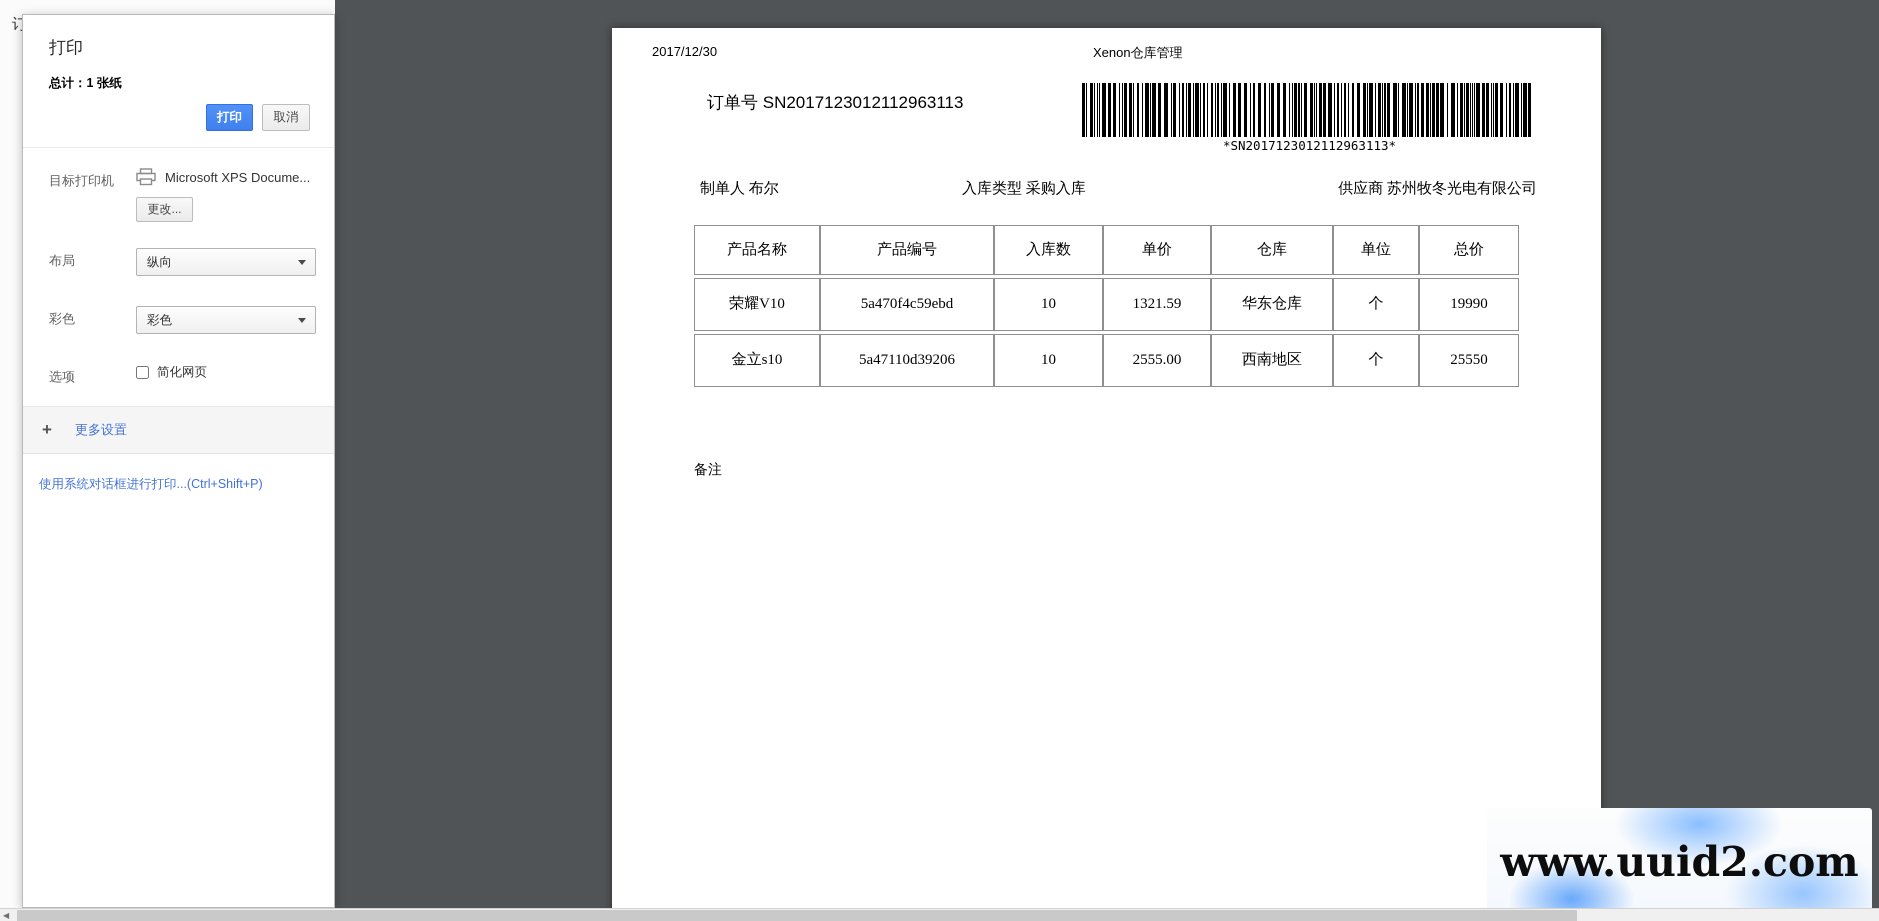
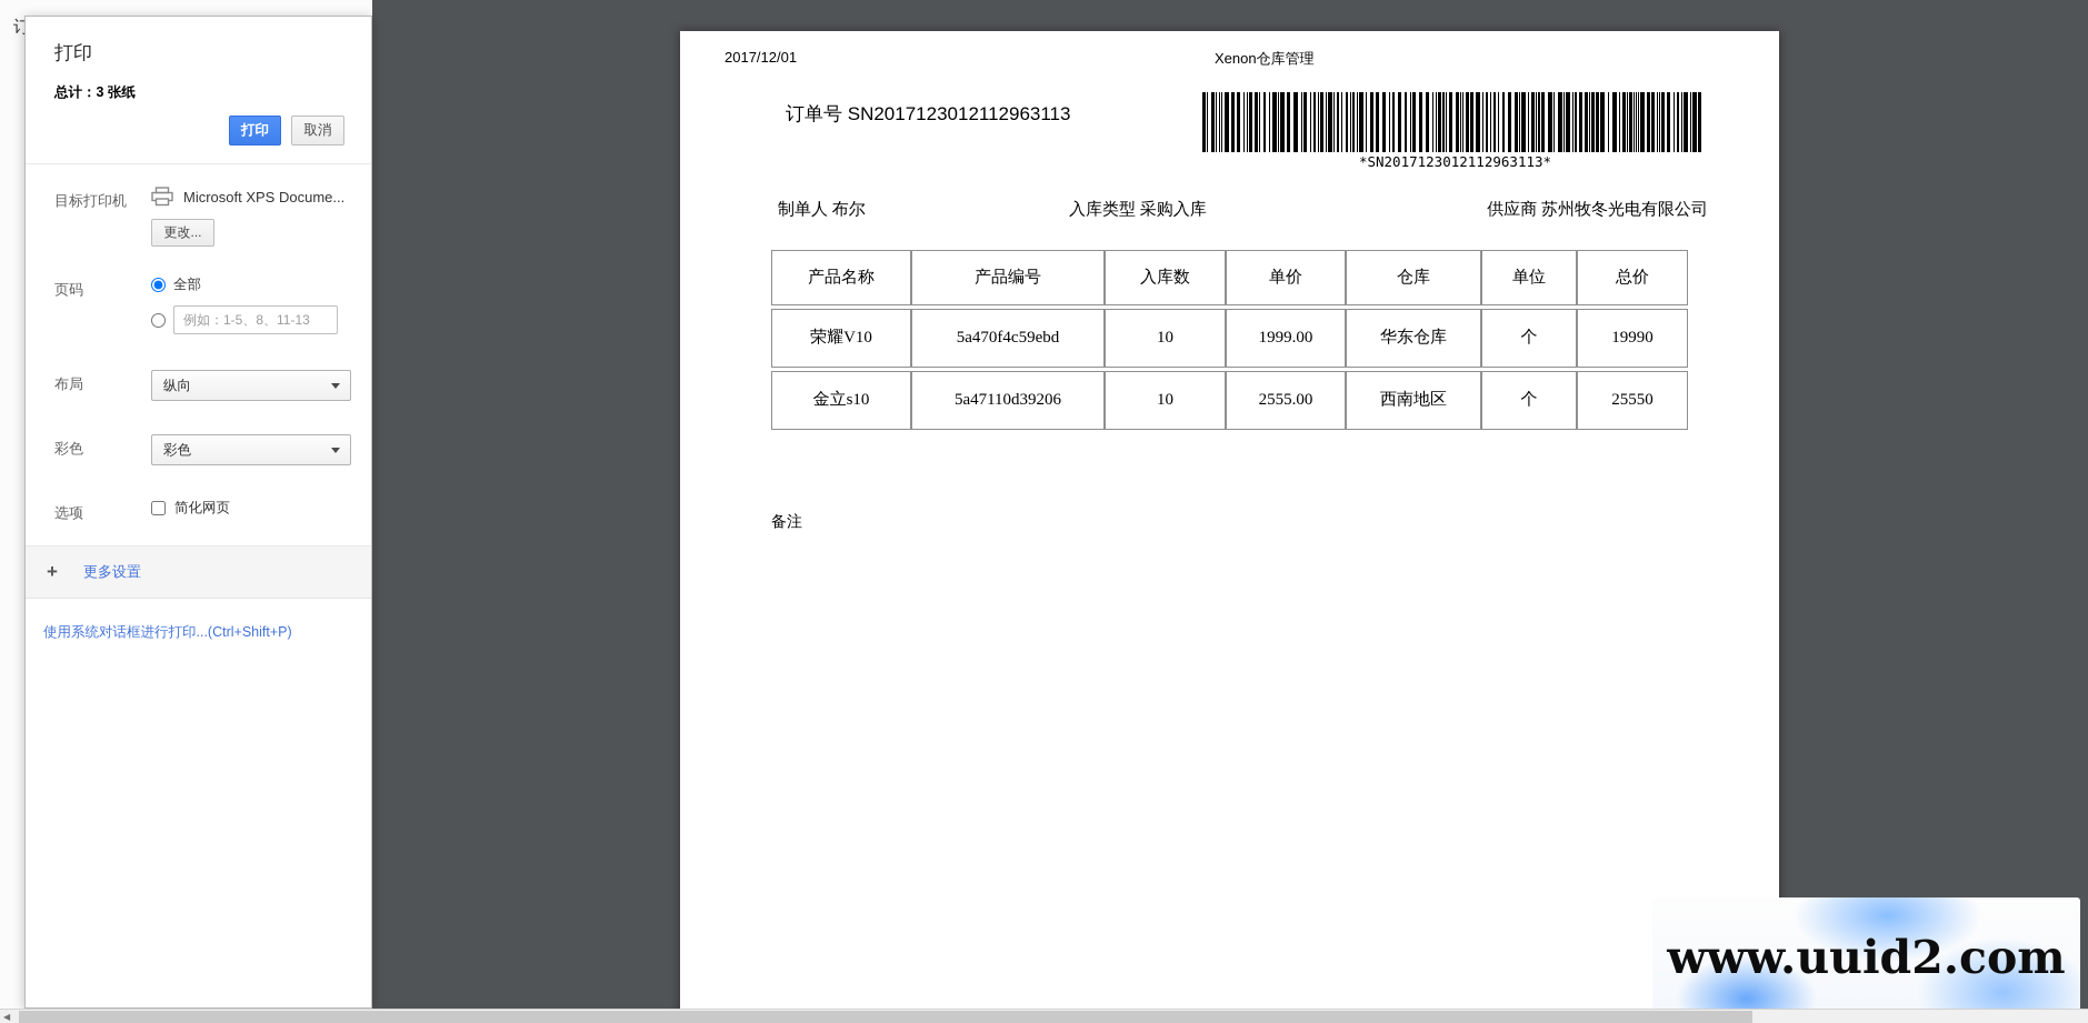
  订
  打印
- 总计：1 张纸
+ 总计：3 张纸
  打印
  取消
  目标打印机
  Microsoft XPS Docume...
  更改...
+ 页码
+ 全部
+ 例如：1-5、8、11-13
  布局
  纵向
  彩色
  彩色
  选项
  简化网页
  +
  更多设置
  使用系统对话框进行打印...(Ctrl+Shift+P)
- 2017/12/30
+ 2017/12/01
  Xenon仓库管理
  订单号 SN2017123012112963113
  *SN2017123012112963113*
  制单人 布尔
  入库类型 采购入库
  供应商 苏州牧冬光电有限公司
  产品名称	产品编号	入库数	单价	仓库	单位	总价
- 荣耀V10	5a470f4c59ebd	10	1321.59	华东仓库	个	19990
+ 荣耀V10	5a470f4c59ebd	10	1999.00	华东仓库	个	19990
  金立s10	5a47110d39206	10	2555.00	西南地区	个	25550
  备注
  www.uuid2.com
  ◀
